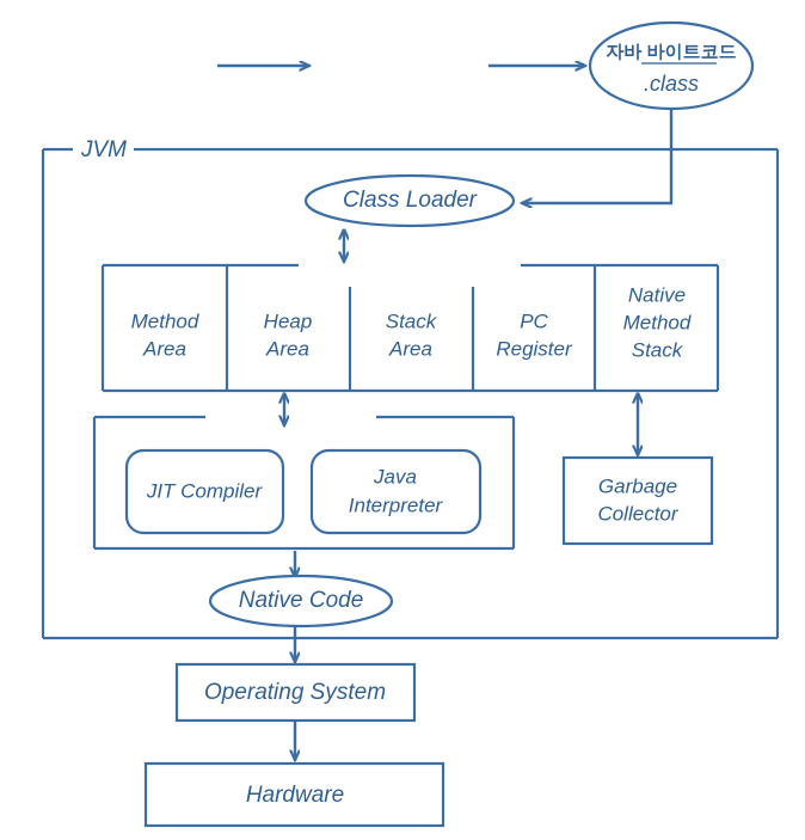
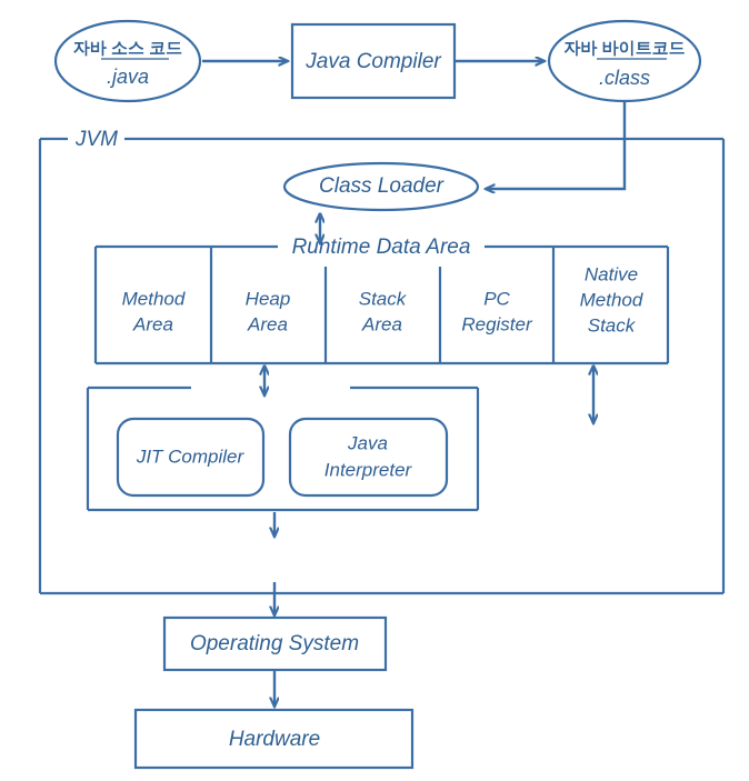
+ 자바 소스 코드
+ .java
+ Java Compiler
  자바 바이트코드
  .class
  JVM
  Class Loader
+ Runtime Data Area
  Method
  Area
  Heap
  Area
  Stack
  Area
  PC
  Register
  Native
  Method
  Stack
  JIT Compiler
  Java
  Interpreter
- Garbage
- Collector
- Native Code
  Operating System
  Hardware
